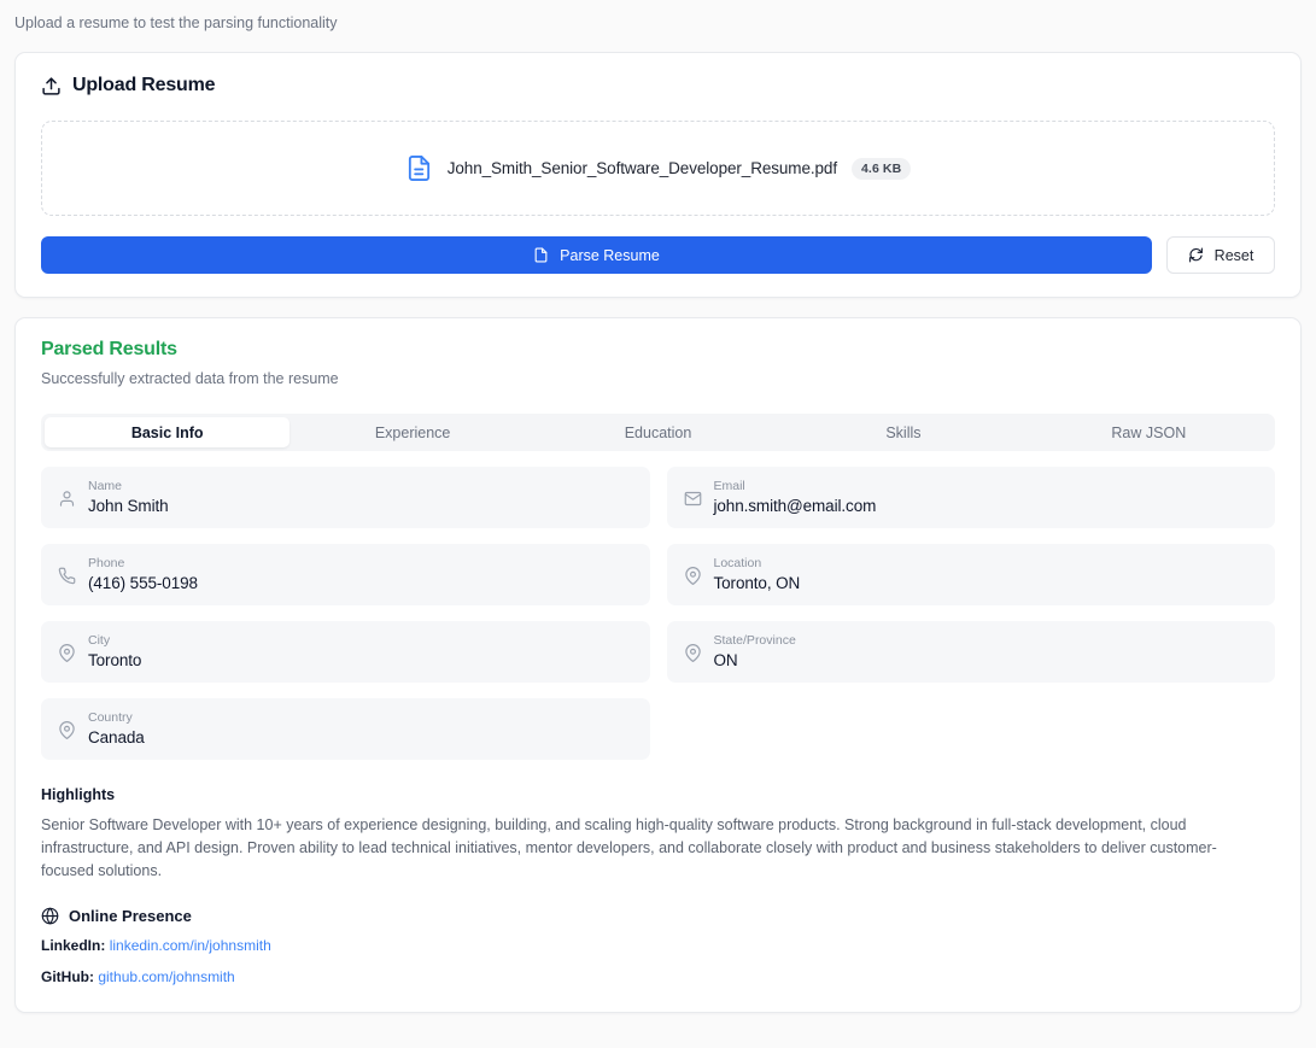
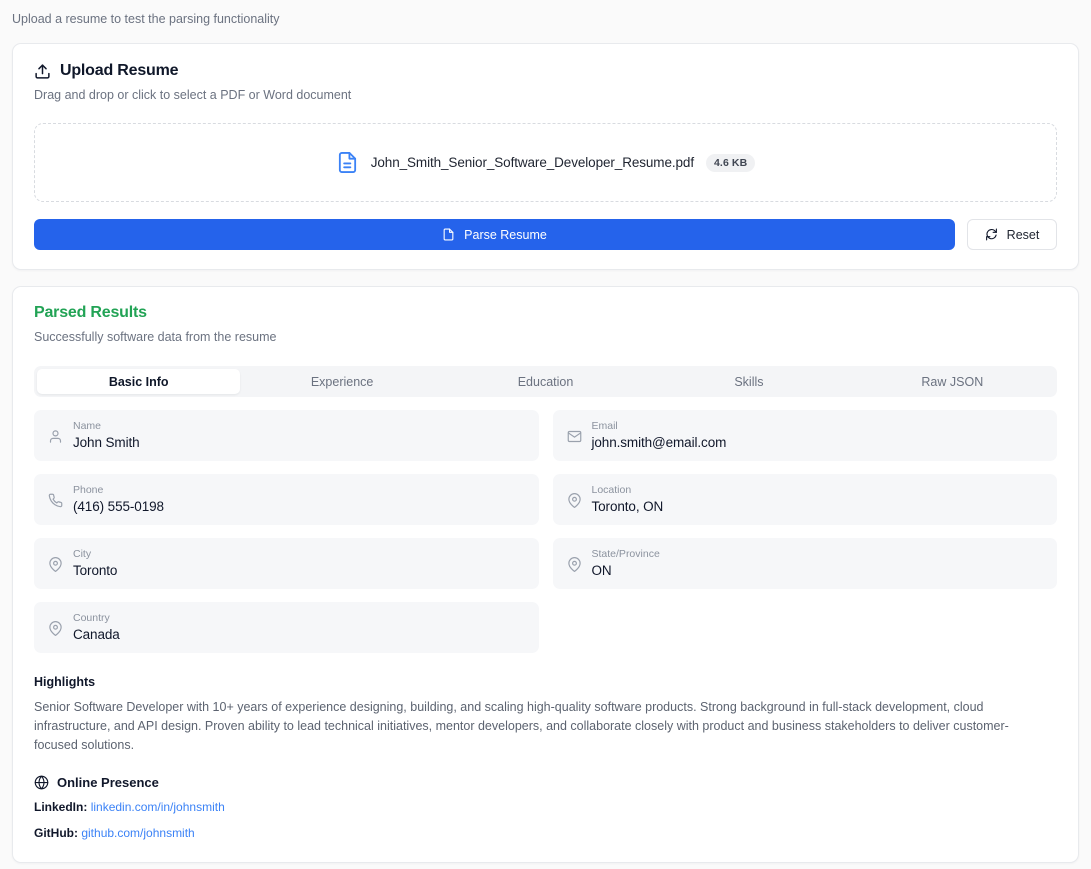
  Upload a resume to test the parsing functionality
  Upload Resume
+ Drag and drop or click to select a PDF or Word document
  John_Smith_Senior_Software_Developer_Resume.pdf
  4.6 KB
  Parse Resume
  Reset
  Parsed Results
- Successfully extracted data from the resume
+ Successfully software data from the resume
  Basic Info
  Experience
  Education
  Skills
  Raw JSON
  Name
  John Smith
  Email
  john.smith@email.com
  Phone
  (416) 555-0198
  Location
  Toronto, ON
  City
  Toronto
  State/Province
  ON
  Country
  Canada
  Highlights
  Senior Software Developer with 10+ years of experience designing, building, and scaling high-quality software products. Strong background in full-stack development, cloud infrastructure, and API design. Proven ability to lead technical initiatives, mentor developers, and collaborate closely with product and business stakeholders to deliver customer-focused solutions.
  Online Presence
  LinkedIn: linkedin.com/in/johnsmith
  GitHub: github.com/johnsmith
